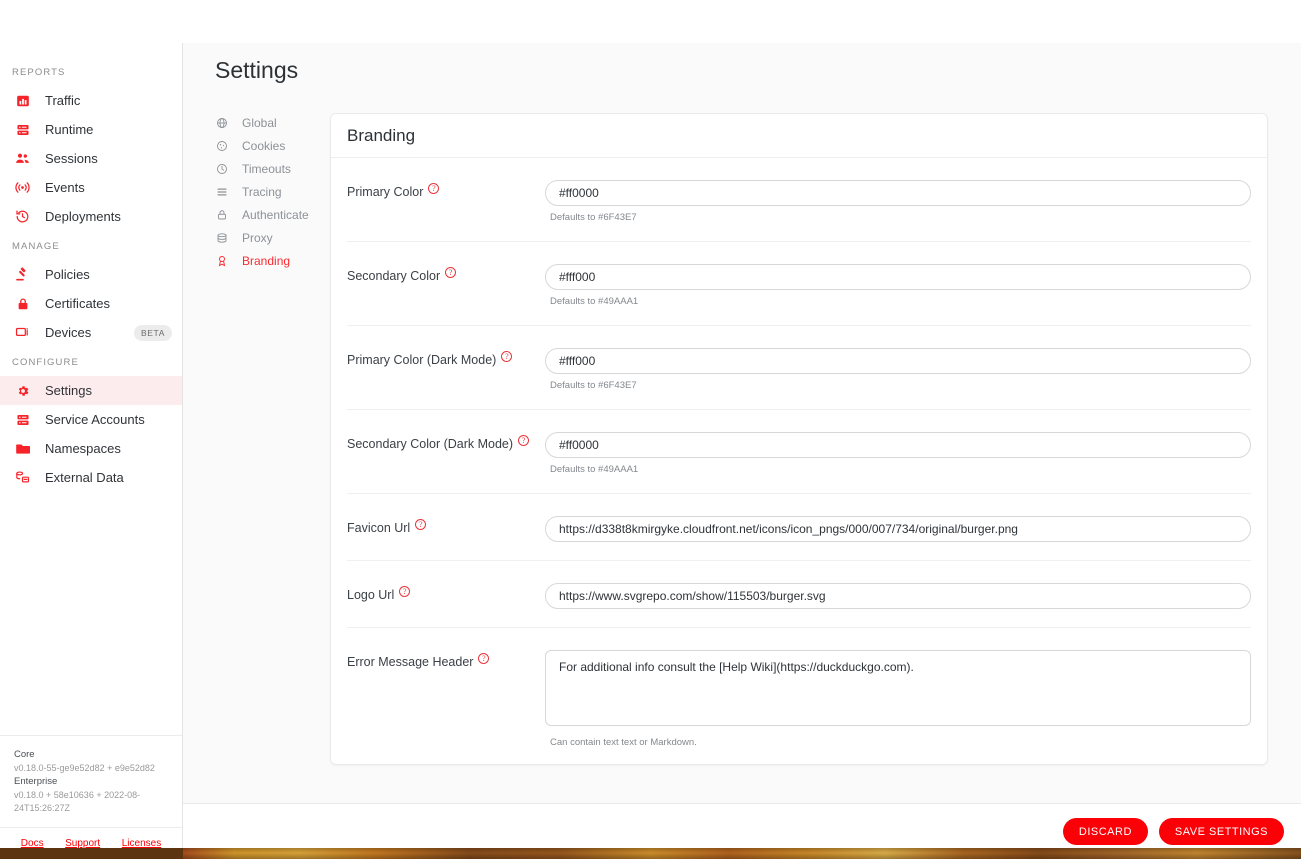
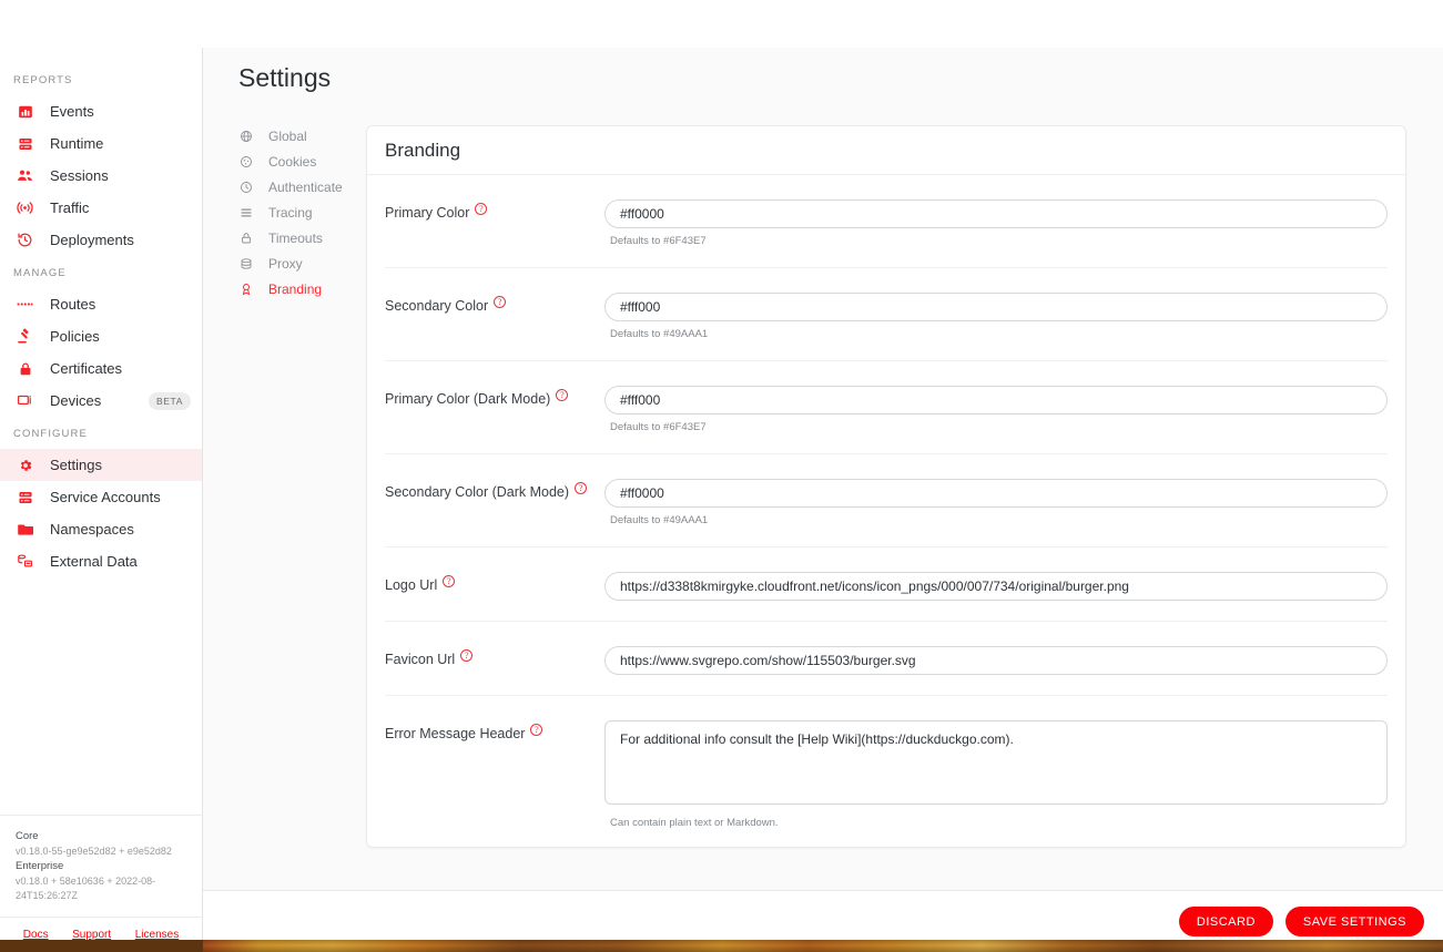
  REPORTS
- Traffic
+ Events
  Runtime
  Sessions
- Events
+ Traffic
  Deployments
  MANAGE
+ Routes
  Policies
  Certificates
  Devices
  BETA
  CONFIGURE
  Settings
  Service Accounts
  Namespaces
  External Data
  Core
  v0.18.0-55-ge9e52d82 + e9e52d82
  Enterprise
  v0.18.0 + 58e10636 + 2022-08-24T15:26:27Z
  Docs
  Support
  Licenses
  Settings
  Global
  Cookies
- Timeouts
+ Authenticate
  Tracing
- Authenticate
+ Timeouts
  Proxy
  Branding
  Branding
  Primary Color
  ?
  #ff0000
  Defaults to #6F43E7
  Secondary Color
  ?
  #fff000
  Defaults to #49AAA1
  Primary Color (Dark Mode)
  ?
  #fff000
  Defaults to #6F43E7
  Secondary Color (Dark Mode)
  ?
  #ff0000
  Defaults to #49AAA1
- Favicon Url
+ Logo Url
  ?
  https://d338t8kmirgyke.cloudfront.net/icons/icon_pngs/000/007/734/original/burger.png
- Logo Url
+ Favicon Url
  ?
  https://www.svgrepo.com/show/115503/burger.svg
  Error Message Header
  ?
  For additional info consult the [Help Wiki](https://duckduckgo.com).
- Can contain text text or Markdown.
+ Can contain plain text or Markdown.
  DISCARD
  SAVE SETTINGS
